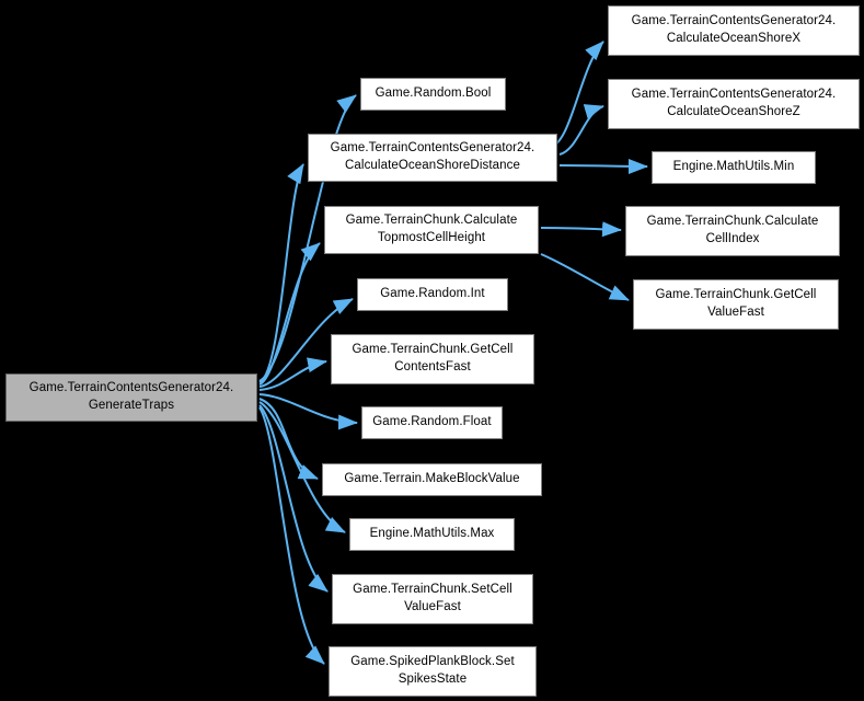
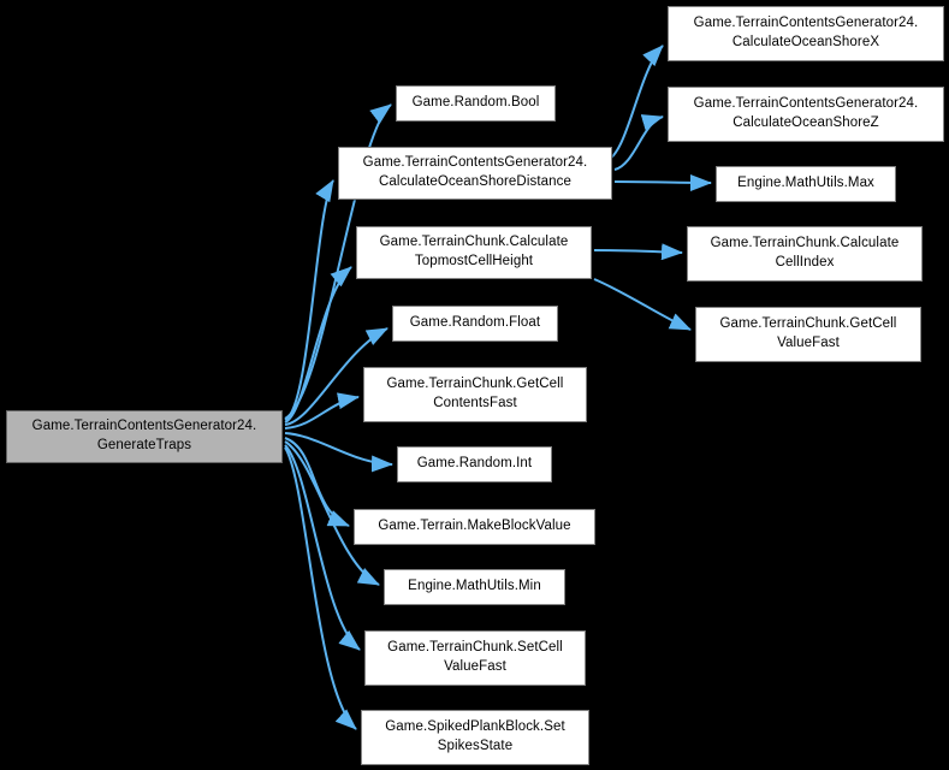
  Game.TerrainContentsGenerator24.
  GenerateTraps
  Game.Random.Bool
  Game.TerrainContentsGenerator24.
  CalculateOceanShoreDistance
  Game.TerrainChunk.Calculate
  TopmostCellHeight
- Game.Random.Int
+ Game.Random.Float
  Game.TerrainChunk.GetCell
  ContentsFast
- Game.Random.Float
+ Game.Random.Int
  Game.Terrain.MakeBlockValue
- Engine.MathUtils.Max
+ Engine.MathUtils.Min
  Game.TerrainChunk.SetCell
  ValueFast
  Game.SpikedPlankBlock.Set
  SpikesState
  Game.TerrainContentsGenerator24.
  CalculateOceanShoreX
  Game.TerrainContentsGenerator24.
  CalculateOceanShoreZ
- Engine.MathUtils.Min
+ Engine.MathUtils.Max
  Game.TerrainChunk.Calculate
  CellIndex
  Game.TerrainChunk.GetCell
  ValueFast
